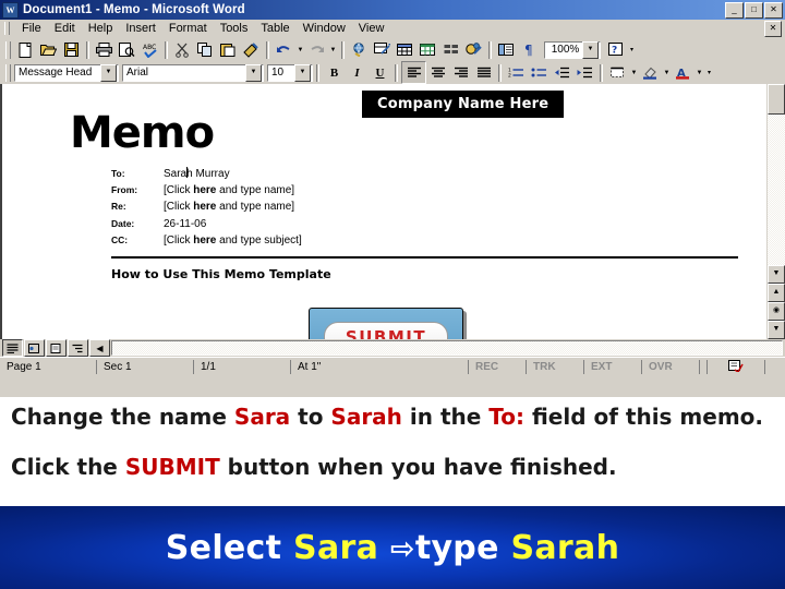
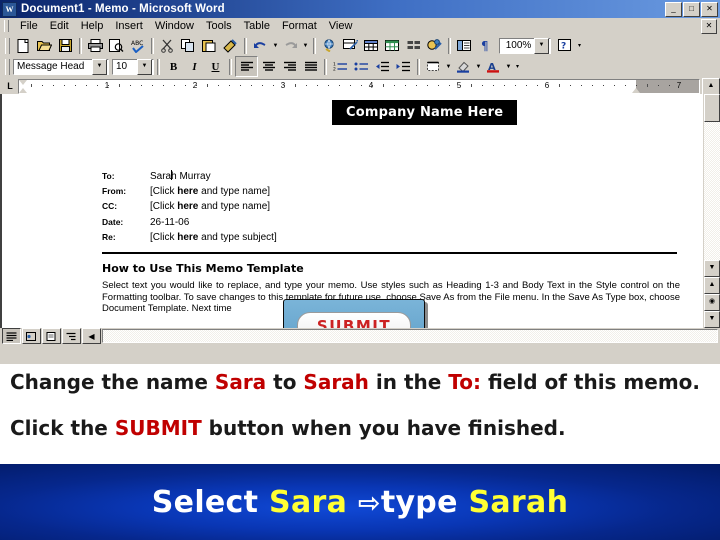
  W
  Document1 - Memo - Microsoft Word
  _
  □
  ✕
  File
  Edit
  Help
  Insert
- Format
+ Window
  Tools
  Table
- Window
+ Format
  View
  ✕
  ¶
  100%
  ?
  Message Head
- Arial
  10
  B
  I
  U
  A
+ L
+ 1
+ 2
+ 3
+ 4
+ 5
+ 6
+ 7
  Company Name Here
- Memo
  To:
  Sarah Murray
  From:
  [Click here and type name]
- Re:
+ CC:
  [Click here and type name]
  Date:
  26-11-06
- CC:
+ Re:
  [Click here and type subject]
  How to Use This Memo Template
+ Select text you would like to replace, and type your memo. Use styles such as Heading 1-3 and Body Text in the Style control on the Formatting toolbar. To save changes to this template for future use, choose Save As from the File menu. In the Save As Type box, choose Document Template. Next time
  SUBMIT
  ◀
- Page 1
- Sec 1
- 1/1
- At 1"
- REC
- TRK
- EXT
- OVR
  Change the name Sara to Sarah in the To: field of this memo.
  Click the SUBMIT button when you have finished.
  Select Sara ⇨type Sarah
